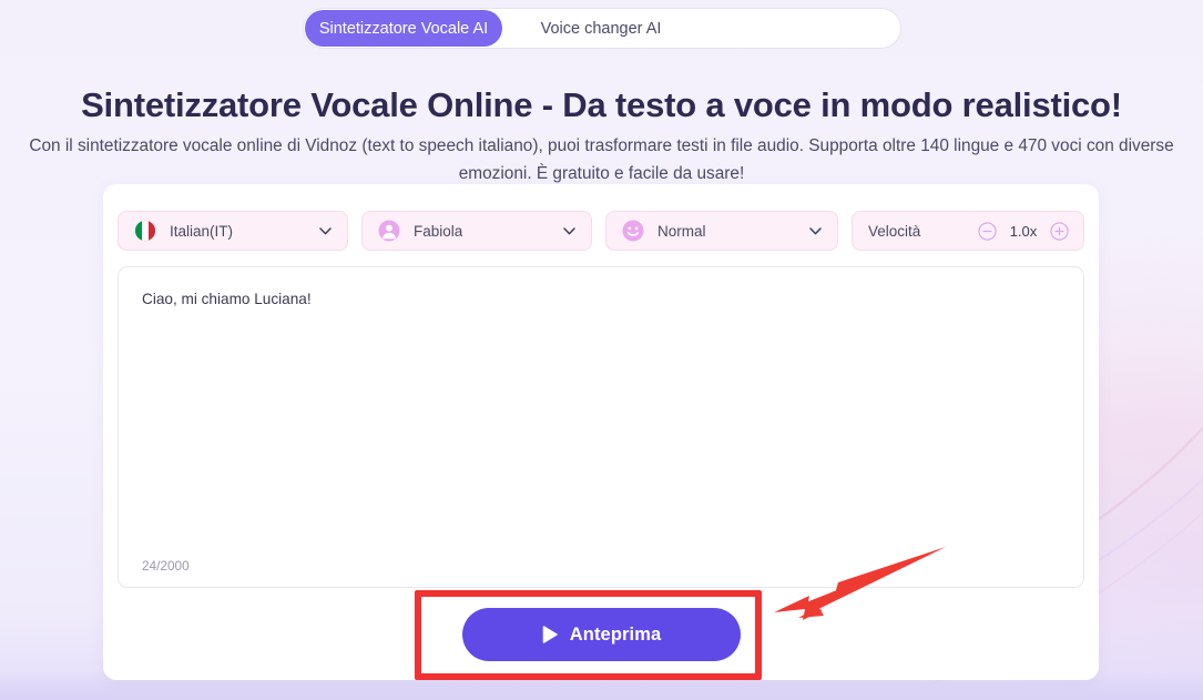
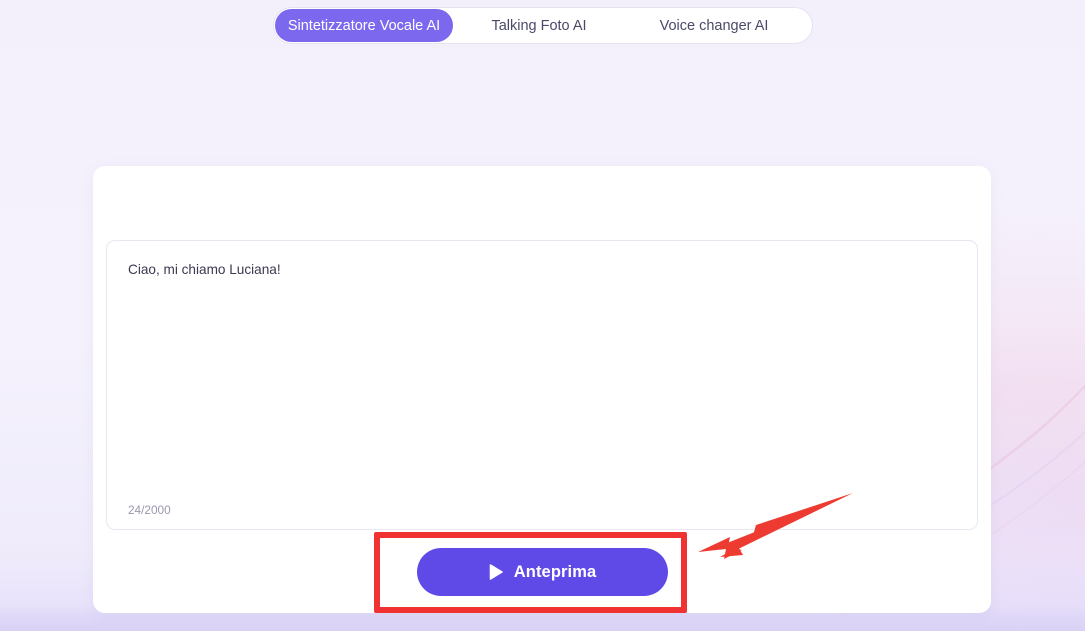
  Sintetizzatore Vocale AI
+ Talking Foto AI
  Voice changer AI
- Sintetizzatore Vocale Online - Da testo a voce in modo realistico!
- Con il sintetizzatore vocale online di Vidnoz (text to speech italiano), puoi trasformare testi in file audio. Supporta oltre 140 lingue e 470 voci con diverse emozioni. È gratuito e facile da usare!
- Italian(IT)
- Fabiola
- Normal
- Velocità
- 1.0x
  Ciao, mi chiamo Luciana!
  24/2000
  Anteprima
